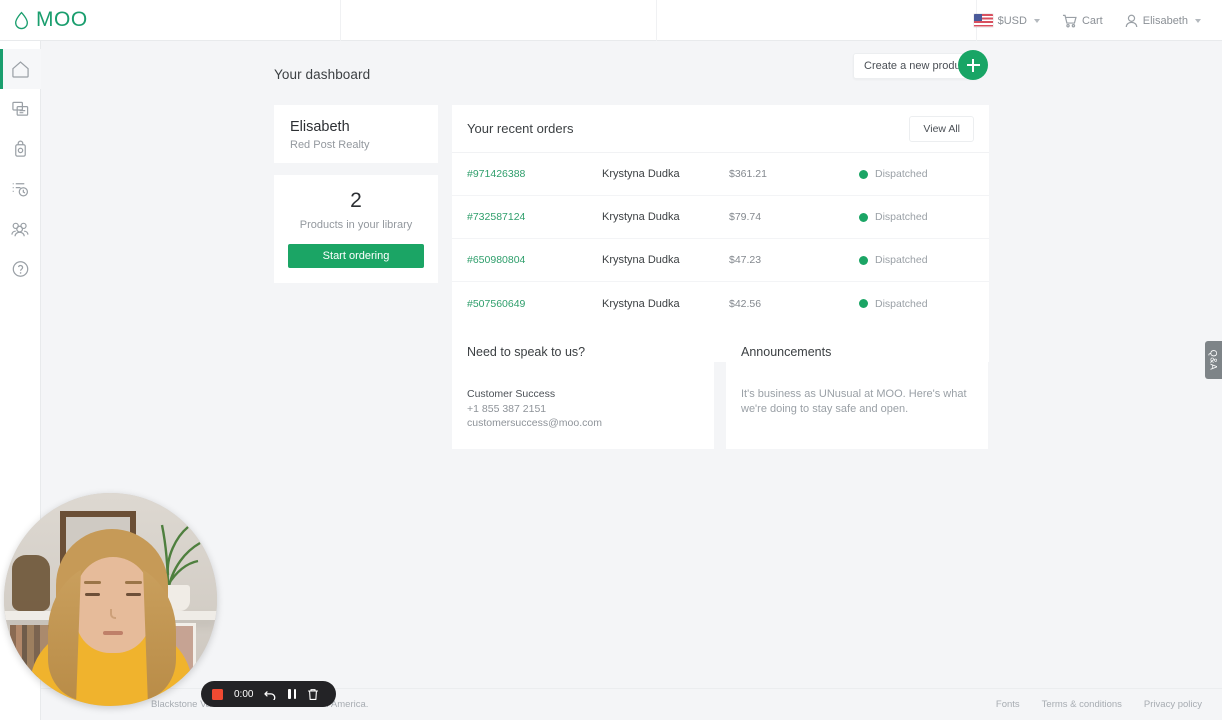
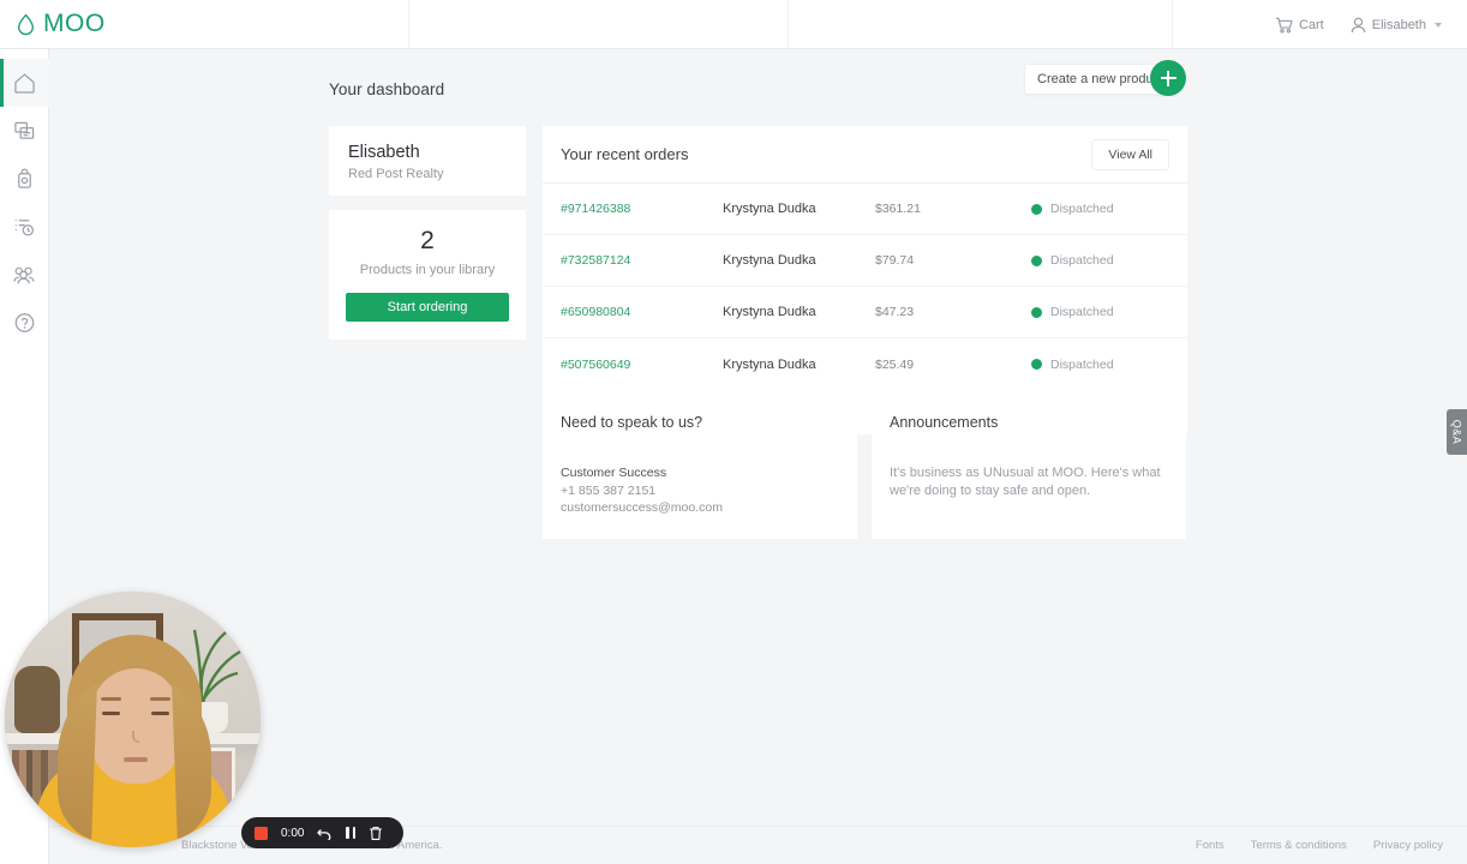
  MOO
- $USD
  Cart
  Elisabeth
  Your dashboard
  Create a new prod
  Elisabeth
  Red Post Realty
  2
  Products in your library
  Start ordering
  Your recent orders
  View All
  #971426388
  Krystyna Dudka
  $361.21
  Dispatched
  #732587124
  Krystyna Dudka
  $79.74
  Dispatched
  #650980804
  Krystyna Dudka
  $47.23
  Dispatched
  #507560649
  Krystyna Dudka
- $42.56
+ $25.49
  Dispatched
  Need to speak to us?
  Customer Success
  +1 855 387 2151
  customersuccess@moo.com
  Announcements
  It's business as UNusual at MOO. Here's what we're doing to stay safe and open.
  Fonts
  Terms & conditions
  Privacy policy
  0:00
